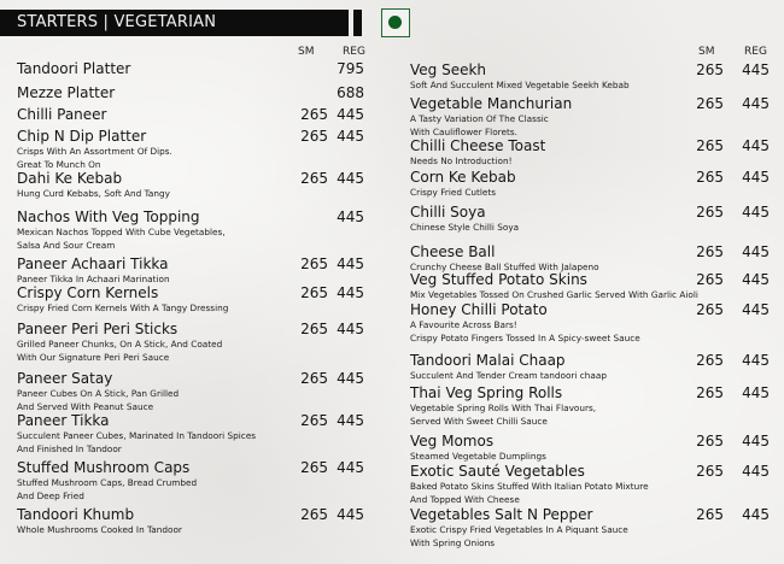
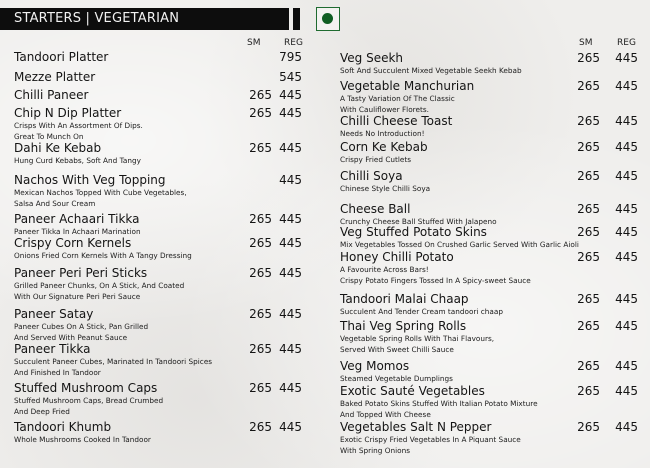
  STARTERS | VEGETARIAN
  SM
  REG
  SM
  REG
  Tandoori Platter
  795
  Mezze Platter
- 688
+ 545
  Chilli Paneer
  265
  445
  Chip N Dip Platter
  Crisps With An Assortment Of Dips.
  Great To Munch On
  265
  445
  Dahi Ke Kebab
  Hung Curd Kebabs, Soft And Tangy
  265
  445
  Nachos With Veg Topping
  Mexican Nachos Topped With Cube Vegetables,
  Salsa And Sour Cream
  445
  Paneer Achaari Tikka
  Paneer Tikka In Achaari Marination
  265
  445
  Crispy Corn Kernels
- Crispy Fried Corn Kernels With A Tangy Dressing
+ Onions Fried Corn Kernels With A Tangy Dressing
  265
  445
  Paneer Peri Peri Sticks
  Grilled Paneer Chunks, On A Stick, And Coated
  With Our Signature Peri Peri Sauce
  265
  445
  Paneer Satay
  Paneer Cubes On A Stick, Pan Grilled
  And Served With Peanut Sauce
  265
  445
  Paneer Tikka
  Succulent Paneer Cubes, Marinated In Tandoori Spices
  And Finished In Tandoor
  265
  445
  Stuffed Mushroom Caps
  Stuffed Mushroom Caps, Bread Crumbed
  And Deep Fried
  265
  445
  Tandoori Khumb
  Whole Mushrooms Cooked In Tandoor
  265
  445
  Veg Seekh
  Soft And Succulent Mixed Vegetable Seekh Kebab
  265
  445
  Vegetable Manchurian
  A Tasty Variation Of The Classic
  With Cauliflower Florets.
  265
  445
  Chilli Cheese Toast
  Needs No Introduction!
  265
  445
  Corn Ke Kebab
  Crispy Fried Cutlets
  265
  445
  Chilli Soya
  Chinese Style Chilli Soya
  265
  445
  Cheese Ball
  Crunchy Cheese Ball Stuffed With Jalapeno
  265
  445
  Veg Stuffed Potato Skins
  Mix Vegetables Tossed On Crushed Garlic Served With Garlic Aioli
  265
  445
  Honey Chilli Potato
  A Favourite Across Bars!
  Crispy Potato Fingers Tossed In A Spicy-sweet Sauce
  265
  445
  Tandoori Malai Chaap
  Succulent And Tender Cream tandoori chaap
  265
  445
  Thai Veg Spring Rolls
  Vegetable Spring Rolls With Thai Flavours,
  Served With Sweet Chilli Sauce
  265
  445
  Veg Momos
  Steamed Vegetable Dumplings
  265
  445
  Exotic Sauté Vegetables
  Baked Potato Skins Stuffed With Italian Potato Mixture
  And Topped With Cheese
  265
  445
  Vegetables Salt N Pepper
  Exotic Crispy Fried Vegetables In A Piquant Sauce
  With Spring Onions
  265
  445
